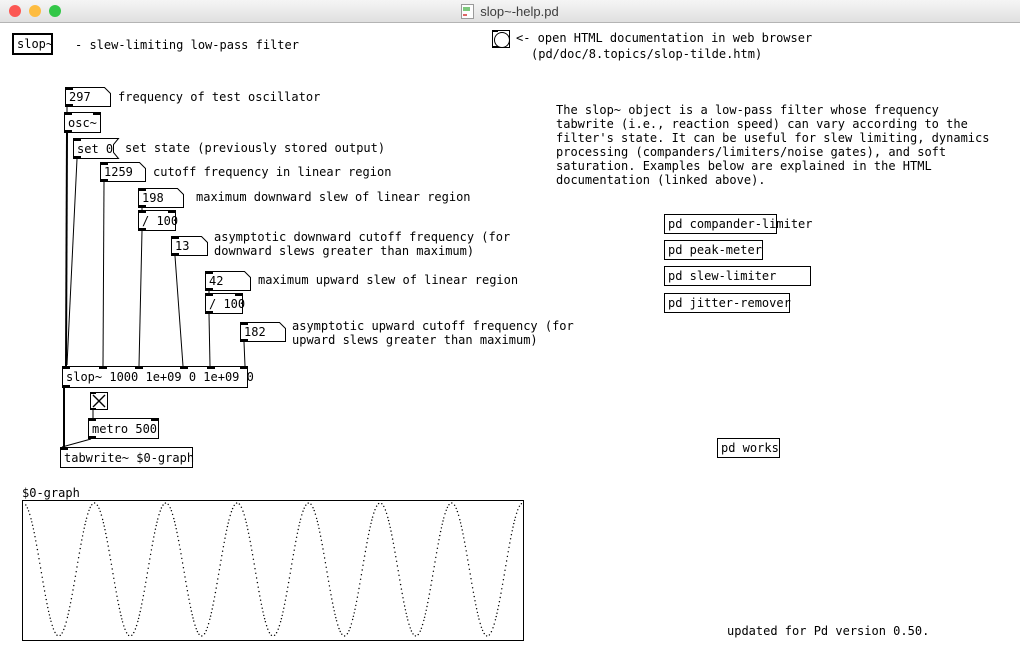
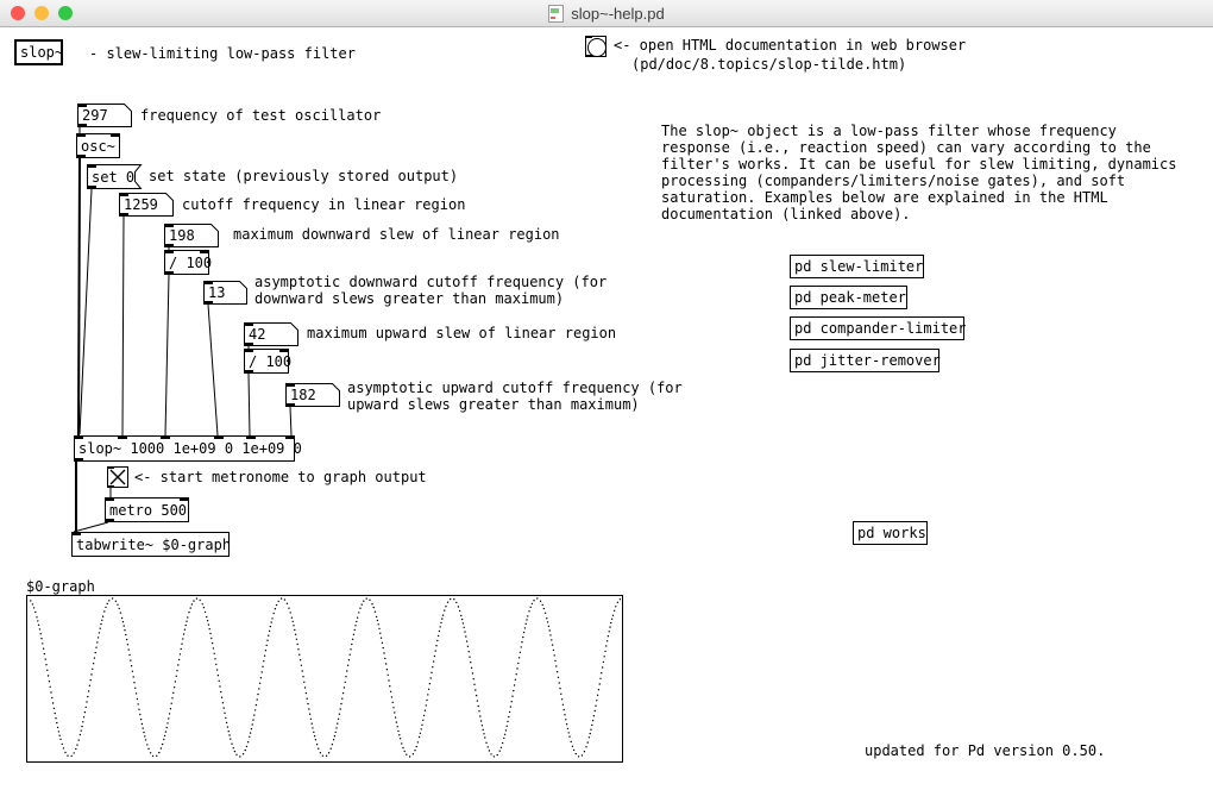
  slop~-help.pd
  slop~
  - slew-limiting low-pass filter
  <- open HTML documentation in web browser
  (pd/doc/8.topics/slop-tilde.htm)
  297
  frequency of test oscillator
  osc~
  set 0
  set state (previously stored output)
  1259
  cutoff frequency in linear region
  198
  maximum downward slew of linear region
  / 100
  13
  asymptotic downward cutoff frequency (for
  downward slews greater than maximum)
  42
  maximum upward slew of linear region
  / 100
  182
  asymptotic upward cutoff frequency (for
  upward slews greater than maximum)
  slop~ 1000 1e+09 0 1e+09 0
+ <- start metronome to graph output
  metro 500
  tabwrite~ $0-graph
  The slop~ object is a low-pass filter whose frequency
- tabwrite (i.e., reaction speed) can vary according to the
+ response (i.e., reaction speed) can vary according to the
- filter's state. It can be useful for slew limiting, dynamics
+ filter's works. It can be useful for slew limiting, dynamics
  processing (companders/limiters/noise gates), and soft
  saturation. Examples below are explained in the HTML
  documentation (linked above).
- pd compander-limiter
+ pd slew-limiter
  pd peak-meter
- pd slew-limiter
+ pd compander-limiter
  pd jitter-remover
  pd works
  updated for Pd version 0.50.
  $0-graph
